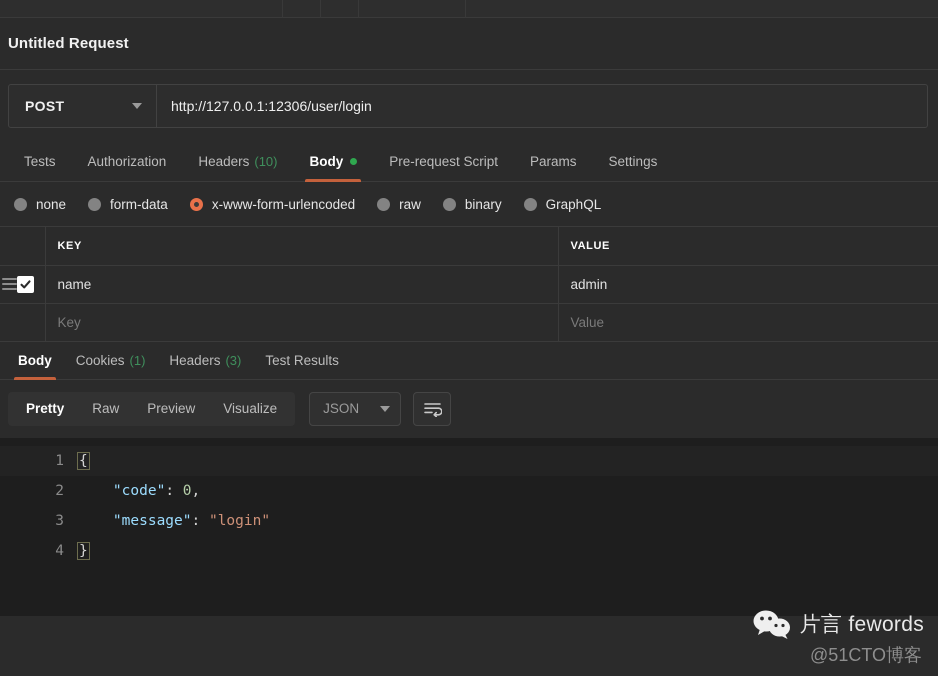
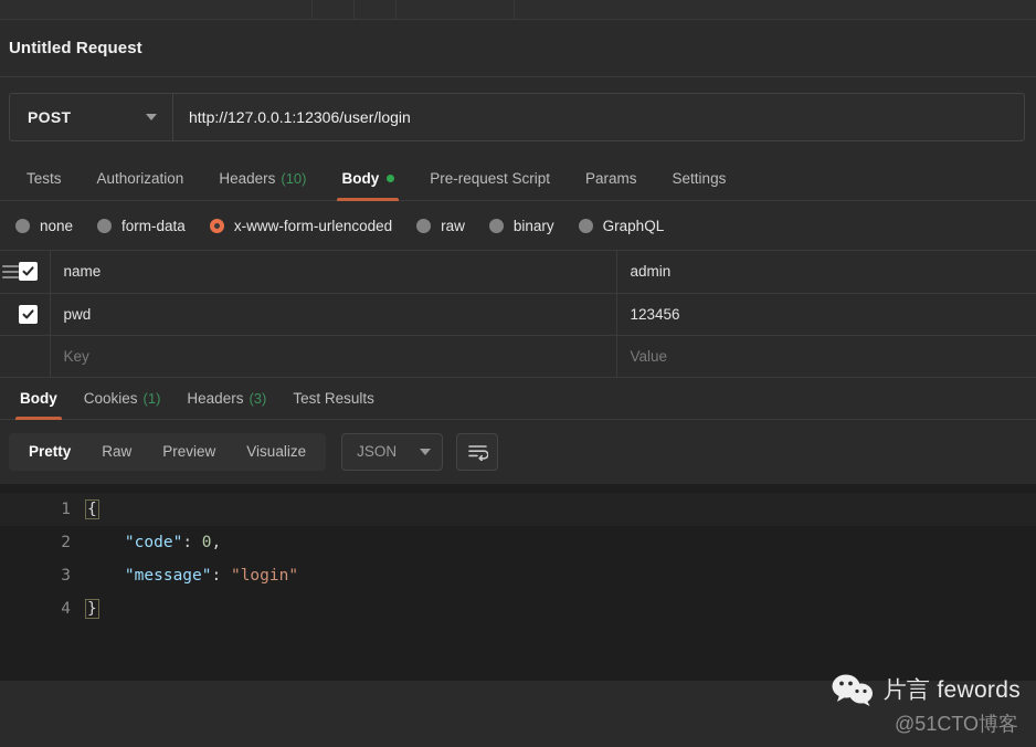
  Untitled Request
  POST
  http://127.0.0.1:12306/user/login
  Tests
  Authorization
  Headers
  (10)
  Body
  Pre-request Script
  Params
  Settings
  none
  form-data
  x-www-form-urlencoded
  raw
  binary
  GraphQL
- 	KEY	VALUE
  	name	admin
+ 	pwd	123456
  	Key	Value
  Body
  Cookies
  (1)
  Headers
  (3)
  Test Results
  Pretty
  Raw
  Preview
  Visualize
  JSON
  1
  {
  2
  "code": 0,
  3
  "message": "login"
  4
  }
  片言 fewords
  @51CTO博客
